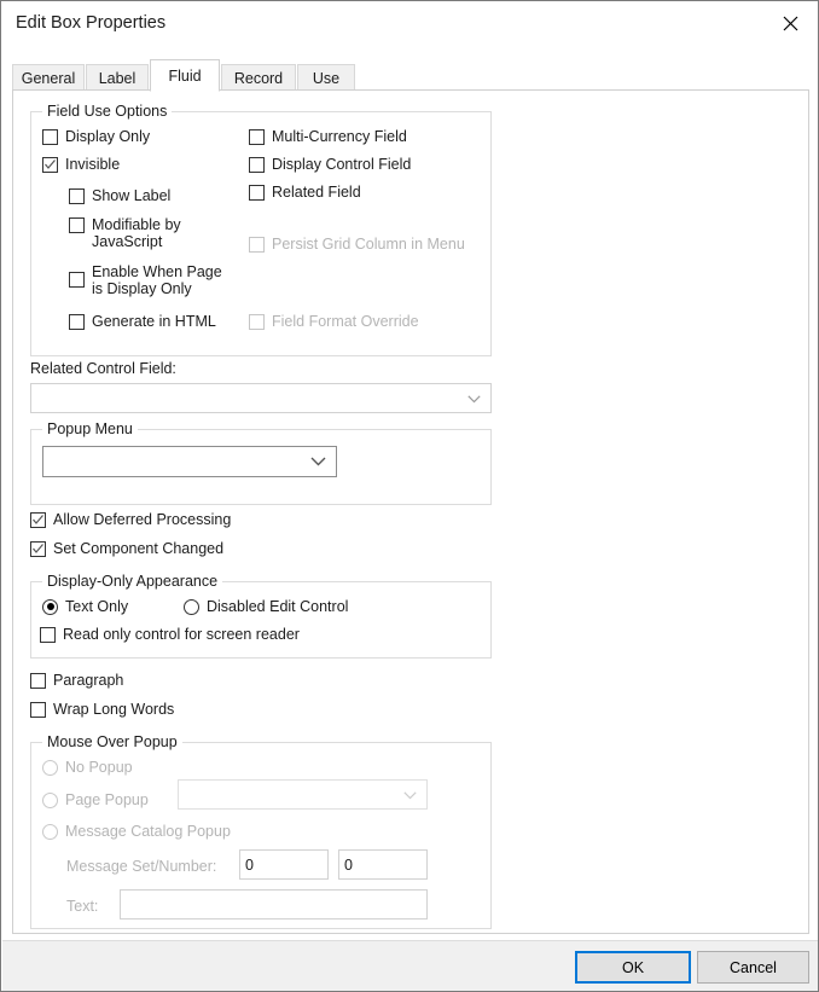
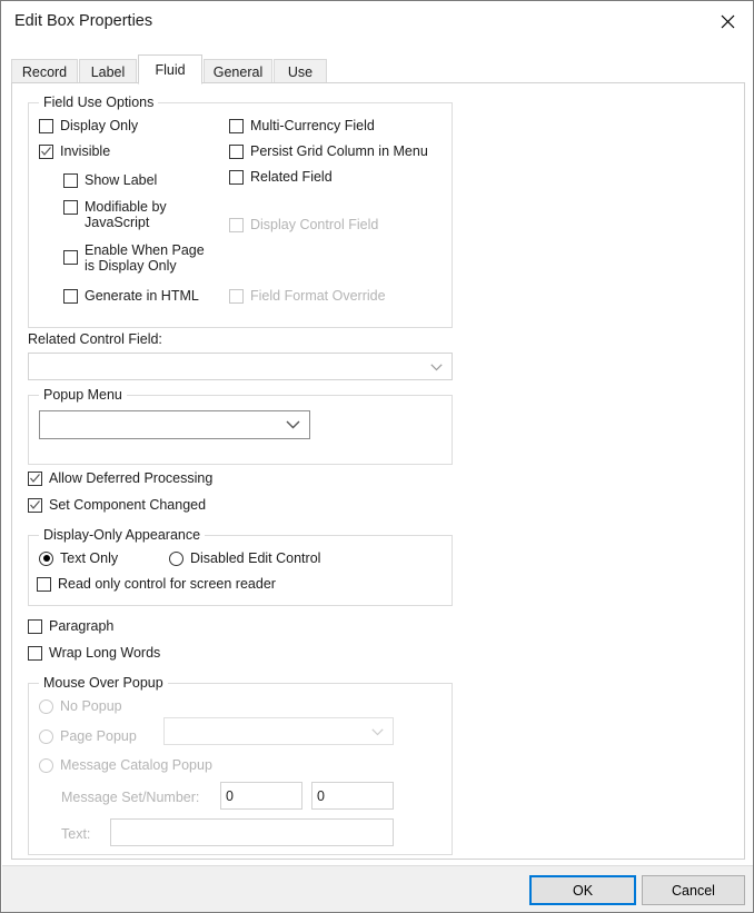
  Edit Box Properties
- General
+ Record
  Label
  Fluid
- Record
+ General
  Use
  Field Use Options
  Display Only
  Invisible
  Show Label
  Modifiable by JavaScript
  Enable When Page is Display Only
  Generate in HTML
  Multi-Currency Field
- Display Control Field
+ Persist Grid Column in Menu
  Related Field
- Persist Grid Column in Menu
+ Display Control Field
  Field Format Override
  Related Control Field:
  Popup Menu
  Allow Deferred Processing
  Set Component Changed
  Display-Only Appearance
  Text Only
  Disabled Edit Control
  Read only control for screen reader
  Paragraph
  Wrap Long Words
  Mouse Over Popup
  No Popup
  Page Popup
  Message Catalog Popup
  Message Set/Number:
  0
  0
  Text:
  OK
  Cancel
